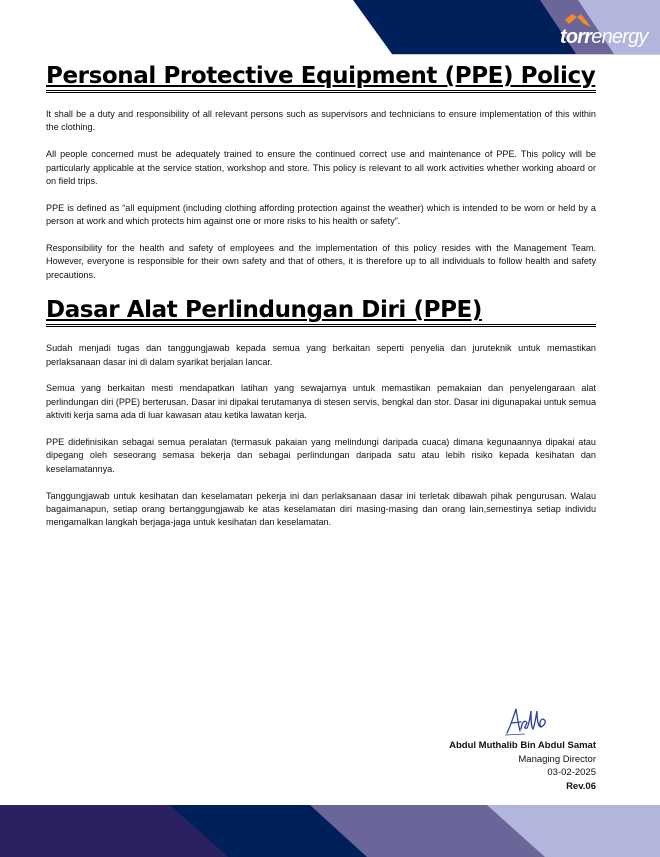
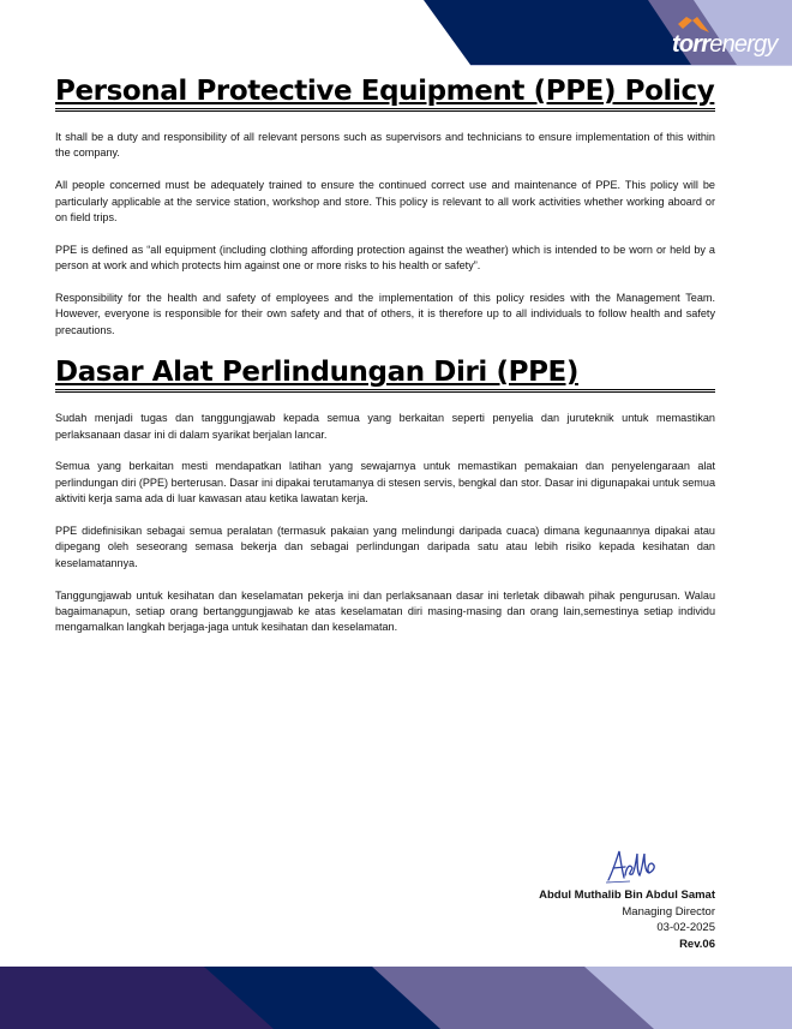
  torrenergy
  Personal Protective Equipment (PPE) Policy
- It shall be a duty and responsibility of all relevant persons such as supervisors and technicians to ensure implementation of this within the clothing.
+ It shall be a duty and responsibility of all relevant persons such as supervisors and technicians to ensure implementation of this within the company.
  All people concerned must be adequately trained to ensure the continued correct use and maintenance of PPE. This policy will be particularly applicable at the service station, workshop and store. This policy is relevant to all work activities whether working aboard or on field trips.
  PPE is defined as “all equipment (including clothing affording protection against the weather) which is intended to be worn or held by a person at work and which protects him against one or more risks to his health or safety”.
  Responsibility for the health and safety of employees and the implementation of this policy resides with the Management Team. However, everyone is responsible for their own safety and that of others, it is therefore up to all individuals to follow health and safety precautions.
  Dasar Alat Perlindungan Diri (PPE)
  Sudah menjadi tugas dan tanggungjawab kepada semua yang berkaitan seperti penyelia dan juruteknik untuk memastikan perlaksanaan dasar ini di dalam syarikat berjalan lancar.
  Semua yang berkaitan mesti mendapatkan latihan yang sewajarnya untuk memastikan pemakaian dan penyelengaraan alat perlindungan diri (PPE) berterusan. Dasar ini dipakai terutamanya di stesen servis, bengkal dan stor. Dasar ini digunapakai untuk semua aktiviti kerja sama ada di luar kawasan atau ketika lawatan kerja.
  PPE didefinisikan sebagai semua peralatan (termasuk pakaian yang melindungi daripada cuaca) dimana kegunaannya dipakai atau dipegang oleh seseorang semasa bekerja dan sebagai perlindungan daripada satu atau lebih risiko kepada kesihatan dan keselamatannya.
  Tanggungjawab untuk kesihatan dan keselamatan pekerja ini dan perlaksanaan dasar ini terletak dibawah pihak pengurusan. Walau bagaimanapun, setiap orang bertanggungjawab ke atas keselamatan diri masing-masing dan orang lain,semestinya setiap individu mengamalkan langkah berjaga-jaga untuk kesihatan dan keselamatan.
  Abdul Muthalib Bin Abdul Samat
  Managing Director
  03-02-2025
  Rev.06
